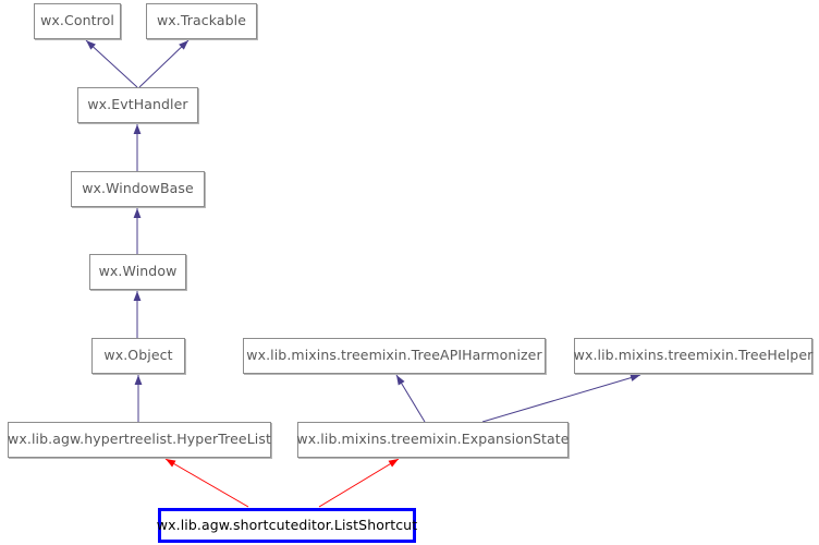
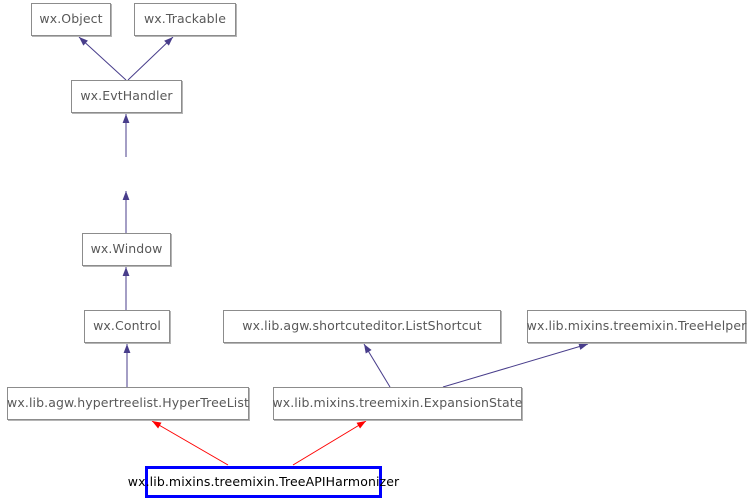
- wx.Control
+ wx.Object
  wx.Trackable
  wx.EvtHandler
- wx.WindowBase
  wx.Window
- wx.Object
+ wx.Control
- wx.lib.mixins.treemixin.TreeAPIHarmonizer
+ wx.lib.agw.shortcuteditor.ListShortcut
  wx.lib.mixins.treemixin.TreeHelper
  wx.lib.agw.hypertreelist.HyperTreeList
  wx.lib.mixins.treemixin.ExpansionState
- wx.lib.agw.shortcuteditor.ListShortcut
+ wx.lib.mixins.treemixin.TreeAPIHarmonizer
